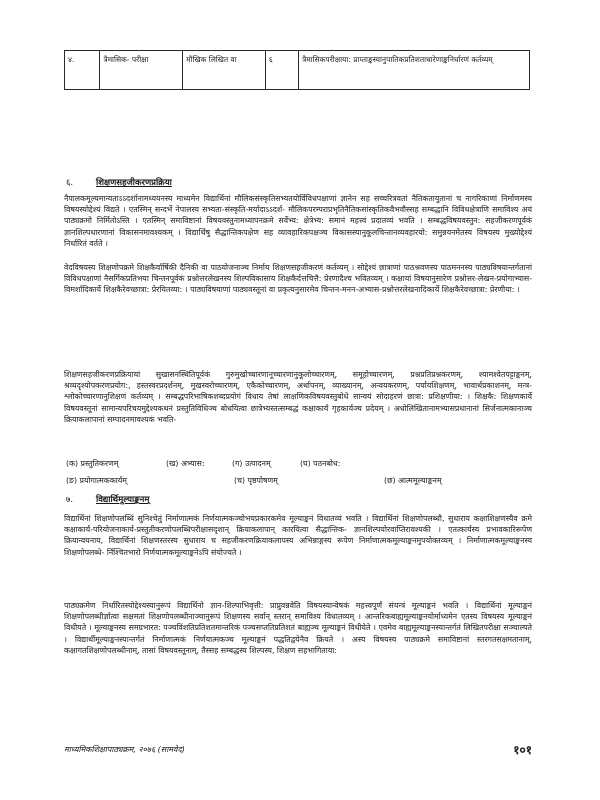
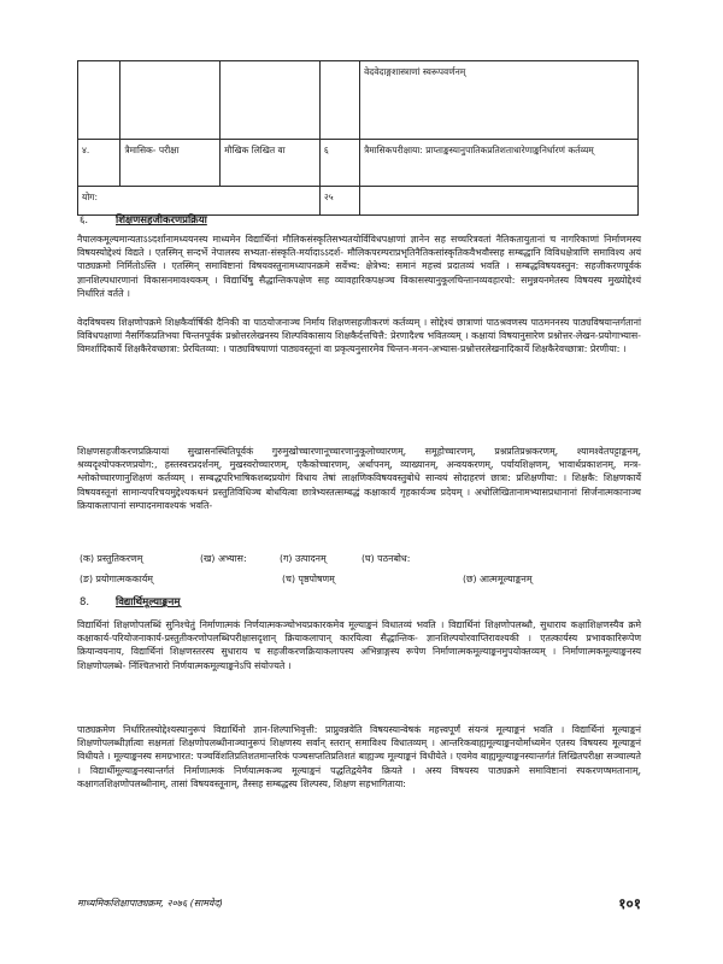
+ 				वेदवेदाङ्गशास्त्राणां स्वरूपवर्णनम्
  ४.	त्रैमासिक- परीक्षा	मौखिक लिखित वा	६	त्रैमासिकपरीक्षाया: प्राप्ताङ्कस्यानुपातिकप्रतिशताधारेणाङ्कनिर्धारणं कर्तव्यम्
+ योग:	२५
  ६. शिक्षणसहजीकरणप्रक्रिया
  नैपालकमूल्यमान्यताऽऽदर्शानामध्ययनस्य माध्यमेन विद्यार्थिनां मौलिकसंस्कृतिसभ्यतयोर्विविधपक्षाणां ज्ञानेन सह सच्चरित्रवतां नैतिकतायुतानां च नागरिकाणां निर्माणमस्य विषयस्योद्देश्यं विद्यते । एतस्मिन् सन्दर्भे नेपालस्य सभ्यता-संस्कृति-मर्यादाऽऽदर्श- मौलिकपरम्पराप्रभृतिनैतिकसांस्कृतिकवैभवौस्सह सम्बद्धानि विविधक्षेत्राणि समाविश्य अयं पाठ्यक्रमो निर्मितोऽस्ति । एतस्मिन् समाविष्टानां विषयवस्तुनामध्यापनक्रमे सर्वेभ्य: क्षेत्रेभ्य: समानं महत्त्वं प्रदातव्यं भवति । सम्बद्धविषयवस्तुन: सहजीकरणपूर्वकं ज्ञानशिल्पधारणानां विकासनमावश्यकम् । विद्यार्थिषु सैद्धान्तिकपक्षेण सह व्यावहारिकपक्षञ्च विकासस्यानुकूलचिन्तानव्यवहारयो: समुन्नयनमेतस्य विषयस्य मुख्योद्देश्यं निर्धारितं वर्तते ।
  वेदविषयस्य शिक्षणोपक्रमे शिक्षकैर्वार्षिकी दैनिकी वा पाठयोजनाञ्च निर्माय शिक्षणसहजीकरणं कर्तव्यम् । सोद्देश्यं छात्राणां पाठश्रवणस्य पाठमननस्य पाठ्यविषयान्तर्गतानां विविधपक्षाणां नैसर्गिकप्रतिभया चिन्तनपूर्वकं प्रश्नोत्तरलेखनस्य शिल्पविकासाय शिक्षकैर्दत्तचित्तै: प्रेरणादैश्च भवितव्यम् । कक्षायां विषयानुसारेण प्रश्नोत्तर-लेखन-प्रयोगाभ्यास-विमर्शादिकार्ये शिक्षकैरेवच्छात्रा: प्रेरयितव्या: । पाठ्यविषयाणां पाठ्यवस्तूनां वा प्रकृत्यनुसारमेव चिन्तन-मनन-अभ्यास-प्रश्नोत्तरलेखनादिकार्ये शिक्षकैरेवच्छात्रा: प्रेरणीया: ।
  शिक्षणसहजीकरणप्रक्रियायां सुखासनस्थितिपूर्वकं गुरुमुखोच्चारणानूच्चारणानुकूलोच्चारणम्, समूहोच्चारणम्, प्रश्नप्रतिप्रश्नकरणम्, श्यामश्वेतपट्टाङ्कनम्, श्रव्यदृश्योपकरणप्रयोग:, हस्तस्वरप्रदर्शनम्, मुखस्वरोच्चारणम्, एकैकोच्चारणम्, अर्थापनम्, व्याख्यानम्, अन्वयकरणम्, पर्यायशिक्षणम्, भावार्थप्रकाशनम्, मन्त्र-श्लोकोच्चारणानुशिक्षणं कर्तव्यम् । सम्बद्धपरिभाषिकशब्दप्रयोगं विधाय तेषां लाक्षणिकविषयवस्तुबोधे सान्वयं सोदाहरणं छात्रा: प्रशिक्षणीया: । शिक्षकै: शिक्षणकार्ये विषयवस्तूनां सामान्यपरिचयमुद्देश्यकथनं प्रस्तुतिविधिञ्च बोधयित्वा छात्रेभ्यस्तत्सम्बद्धं कक्षाकार्यं गृहकार्यञ्च प्रदेयम् । अधोलिखितानामभ्यासप्रधानानां सिर्जनात्मकानाञ्च क्रियाकलापानां सम्पादनमावश्यकं भवति-
  (क) प्रस्तुतिकरणम्
  (ख) अभ्यास:
  (ग) उत्पादनम्
  (घ) पठनबोध:
  (ङ) प्रयोगात्मककार्यम्
  (च) पृष्ठपोषणम्
  (छ) आत्ममूल्याङ्कनम्
- ७. विद्यार्थिमूल्याङ्कनम्
+ 8. विद्यार्थिमूल्याङ्कनम्
  विद्यार्थिनां शिक्षणोपलब्धिं सुनिश्चेतुं निर्माणात्मकं निर्णयात्मकञ्चोभयप्रकारकमेव मूल्याङ्कनं विधातव्यं भवति । विद्यार्थिनां शिक्षणोपलब्धौ, सुधाराय कक्षाशिक्षणस्यैव क्रमे कक्षाकार्य-परियोजनाकार्य-प्रस्तुतीकरणोपलब्धिपरीक्षासदृशान् क्रियाकलापान् कारयित्वा सैद्धान्तिक- ज्ञानशिल्पयोरवाप्तिरावश्यकी । एतत्कार्यस्य प्रभावकारिरूपेण क्रियान्वयनाय, विद्यार्थिनां शिक्षणस्तरस्य सुधाराय च सहजीकरणक्रियाकलापस्य अभिन्नाङ्गस्य रूपेण निर्माणात्मकमूल्याङ्कनमुपयोक्तव्यम् । निर्माणात्मकमूल्याङ्कनस्य शिक्षणोपलब्धे- र्निश्चितभारो निर्णयात्मकमूल्याङ्कनेऽपि संयोज्यते ।
- पाठ्यक्रमेण निर्धारितस्योद्देश्यस्यानुरूपं विद्यार्थिनो ज्ञान-शिल्पाभिवृत्ती: प्राप्नुवन्नवेति विषयस्यान्वेषकं महत्त्वपूर्णं संयन्त्रं मूल्याङ्कनं भवति । विद्यार्थिनां मूल्याङ्कनं शिक्षणोपलब्धीर्ज्ञात्वा सक्षमतां शिक्षणोपलब्धीनाञ्चानुरूपं शिक्षणस्य सर्वान् स्तरान् समाविश्य विधातव्यम् । आन्तरिकबाह्यमूल्याङ्कनयोर्माध्यमेन एतस्य विषयस्य मूल्याङ्कनं विधीयते । मूल्याङ्कनस्य समग्रभारत: पञ्चविंशतिप्रतिशतमान्तरिकं पञ्चसप्ततिप्रतिशतं बाह्यञ्च मूल्याङ्कनं विधीयेते । एवमेव बाह्यमूल्याङ्कनस्यान्तर्गतं लिखितपरीक्षा सञ्चाल्यते । विद्यार्थीमूल्याङ्कनस्यान्तर्गतं निर्माणात्मकं निर्णयात्मकञ्च मूल्याङ्कनं पद्धतिद्वयेनैव क्रियते । अस्य विषयस्य पाठ्यक्रमे समाविष्टानां स्तरगतसक्षमतानाम्, कक्षागतशिक्षणोपलब्धीनाम्, तासां विषयवस्तूनाम्, तैस्सह सम्बद्धस्य शिल्पस्य, शिक्षण सहभागिताया:
+ पाठ्यक्रमेण निर्धारितस्योद्देश्यस्यानुरूपं विद्यार्थिनो ज्ञान-शिल्पाभिवृत्ती: प्राप्नुवन्नवेति विषयस्यान्वेषकं महत्त्वपूर्णं संयन्त्रं मूल्याङ्कनं भवति । विद्यार्थिनां मूल्याङ्कनं शिक्षणोपलब्धीर्ज्ञात्वा सक्षमतां शिक्षणोपलब्धीनाञ्चानुरूपं शिक्षणस्य सर्वान् स्तरान् समाविश्य विधातव्यम् । आन्तरिकबाह्यमूल्याङ्कनयोर्माध्यमेन एतस्य विषयस्य मूल्याङ्कनं विधीयते । मूल्याङ्कनस्य समग्रभारत: पञ्चविंशतिप्रतिशतमान्तरिकं पञ्चसप्ततिप्रतिशतं बाह्यञ्च मूल्याङ्कनं विधीयेते । एवमेव बाह्यमूल्याङ्कनस्यान्तर्गतं लिखितपरीक्षा सञ्चाल्यते । विद्यार्थीमूल्याङ्कनस्यान्तर्गतं निर्माणात्मकं निर्णयात्मकञ्च मूल्याङ्कनं पद्धतिद्वयेनैव क्रियते । अस्य विषयस्य पाठ्यक्रमे समाविष्टानां स्पकरणप्षमतानाम्, कक्षागतशिक्षणोपलब्धीनाम्, तासां विषयवस्तूनाम्, तैस्सह सम्बद्धस्य शिल्पस्य, शिक्षण सहभागिताया:
  माध्यमिकशिक्षापाठ्यक्रम, २०७६ (सामवेद)
  १०१
